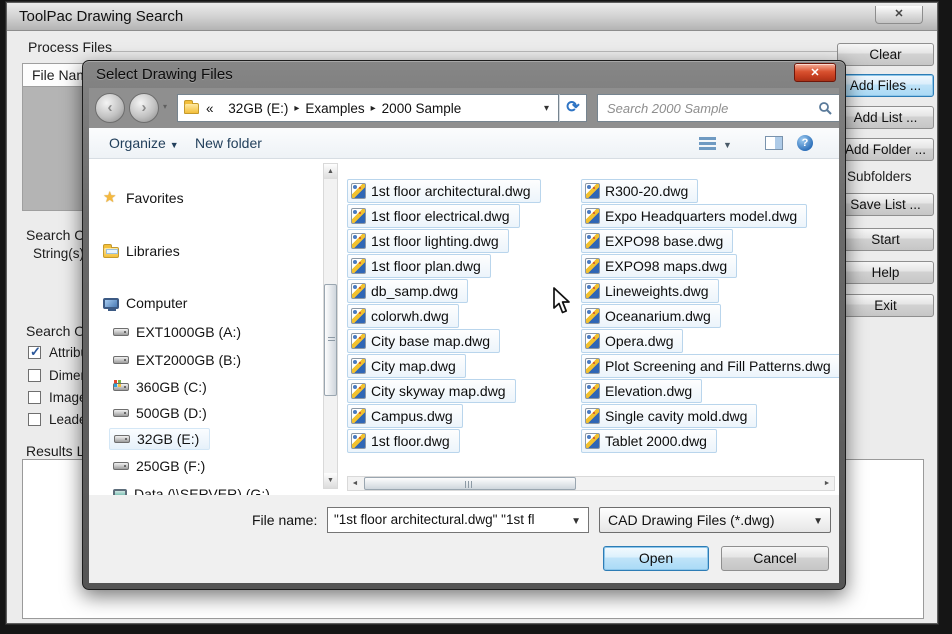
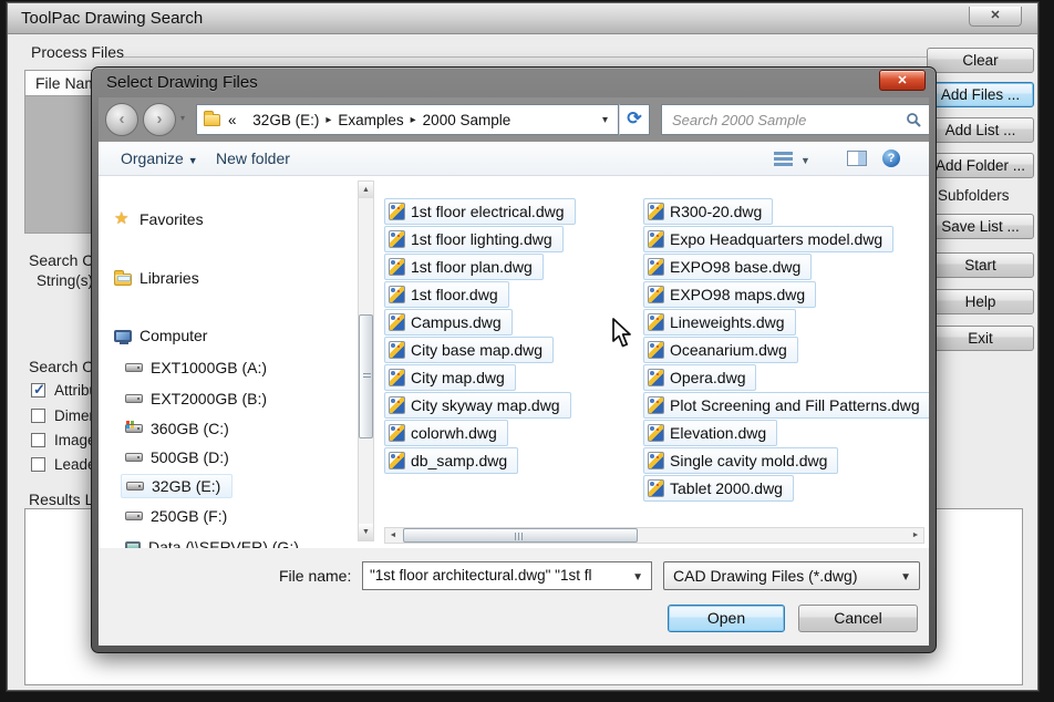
  ToolPac Drawing Search
  ✕
  Process Files
  File Na
  String(s
  Results L
  Clear
  Add Files ...
  Add List ...
  Add Folder ...
  Subfolders
  Save List ...
  Start
  Help
  Exit
  Select Drawing Files
  ✕
  ‹
  ›
  ▾
  «
  32GB (E:)
  ▸
  Examples
  ▸
  2000 Sample
  ▾
  ⟳
  Search 2000 Sample
  Organize ▼
  New folder
  ▼
  ?
  ★
  Favorites
  Libraries
  Computer
  EXT1000GB (A:)
  EXT2000GB (B:)
  360GB (C:)
  500GB (D:)
  32GB (E:)
  250GB (F:)
  Data (\\SERVER) (G:)
- 1st floor architectural.dwg
  1st floor electrical.dwg
  1st floor lighting.dwg
  1st floor plan.dwg
- db_samp.dwg
+ 1st floor.dwg
- colorwh.dwg
+ Campus.dwg
  City base map.dwg
  City map.dwg
  City skyway map.dwg
- Campus.dwg
+ colorwh.dwg
- 1st floor.dwg
+ db_samp.dwg
  R300-20.dwg
  Expo Headquarters model.dwg
  EXPO98 base.dwg
  EXPO98 maps.dwg
  Lineweights.dwg
  Oceanarium.dwg
  Opera.dwg
  Plot Screening and Fill Patterns.dwg
  Elevation.dwg
  Single cavity mold.dwg
  Tablet 2000.dwg
  File name:
  "1st floor architectural.dwg" "1st fl
  ▼
  CAD Drawing Files (*.dwg)
  ▼
  Open
  Cancel
